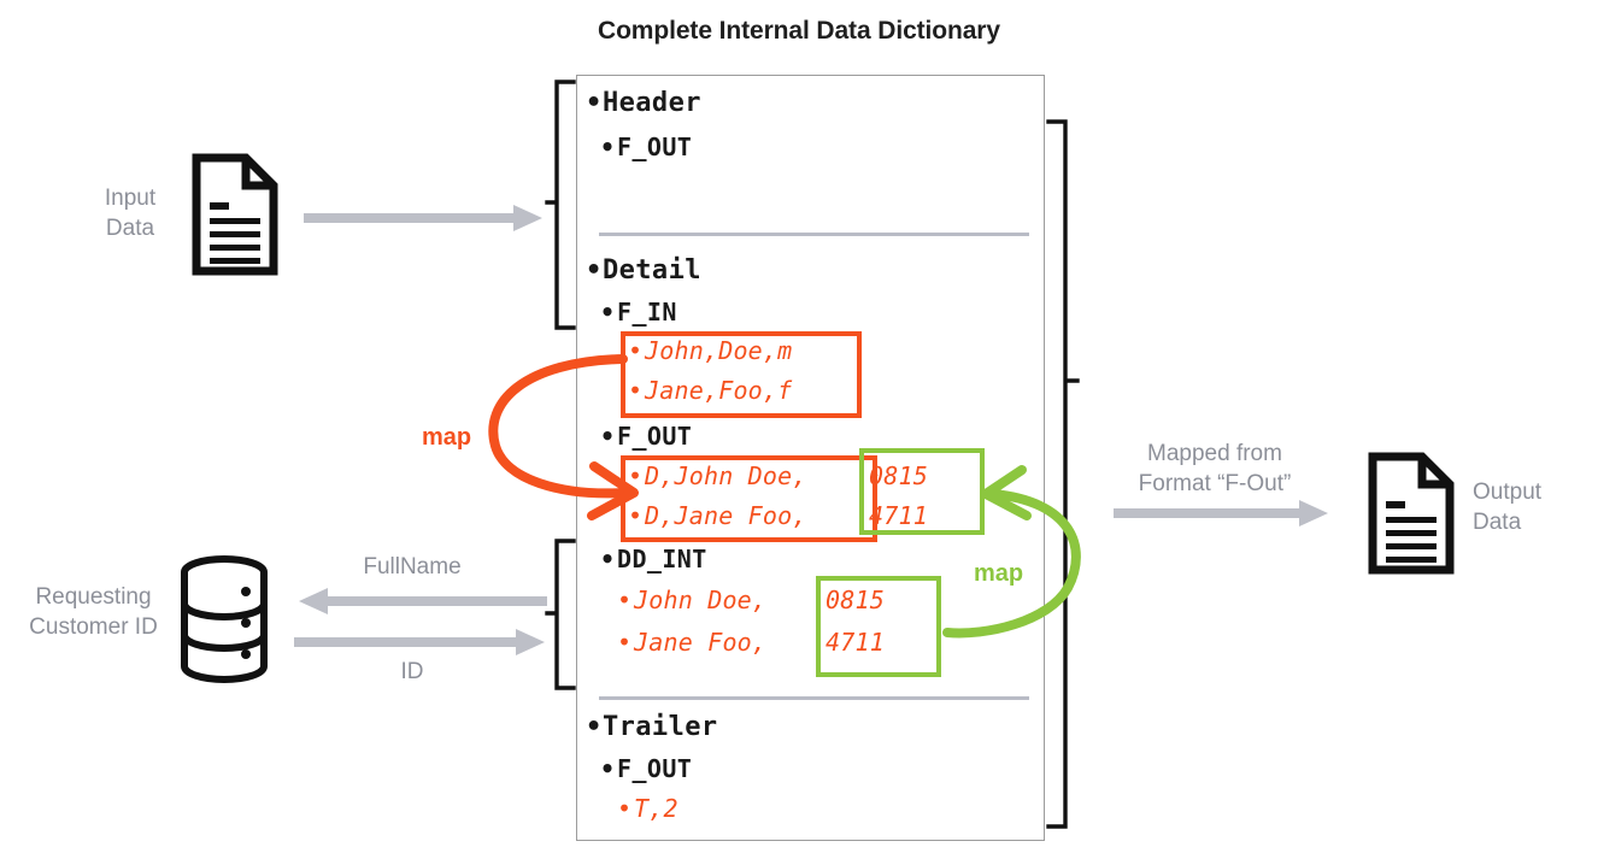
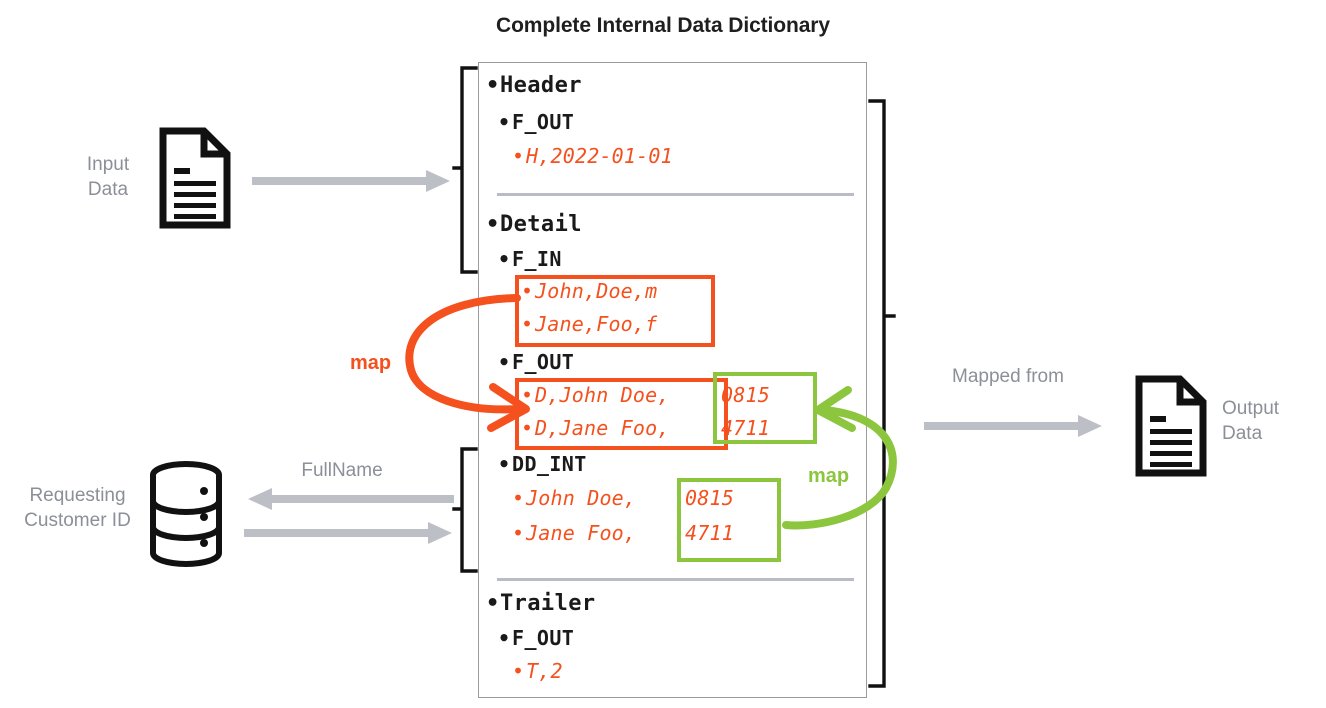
  Complete Internal Data Dictionary
  Input
  Data
  Requesting
  Customer ID
  FullName
- ID
  Header
  F_OUT
+ H,2022-01-01
  Detail
  F_IN
  John,Doe,m
  Jane,Foo,f
  F_OUT
  D,John Doe,
  0815
  D,Jane Foo,
  4711
  DD_INT
  John Doe,
  0815
  Jane Foo,
  4711
  Trailer
  F_OUT
  T,2
  map
  map
  Mapped from
- Format “F-Out”
  Output
  Data
